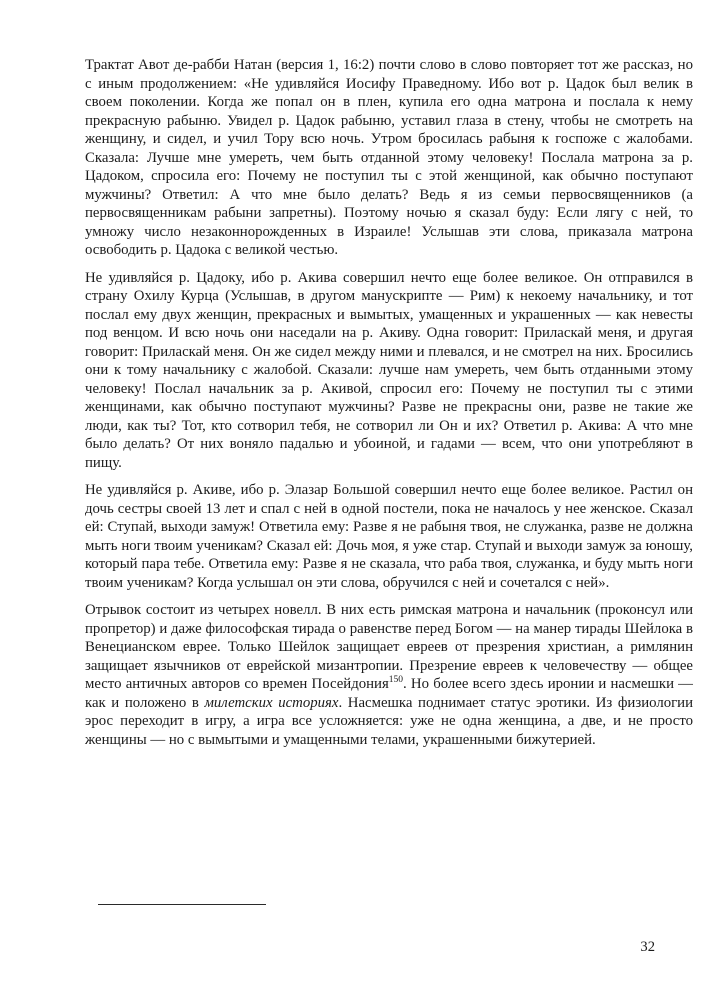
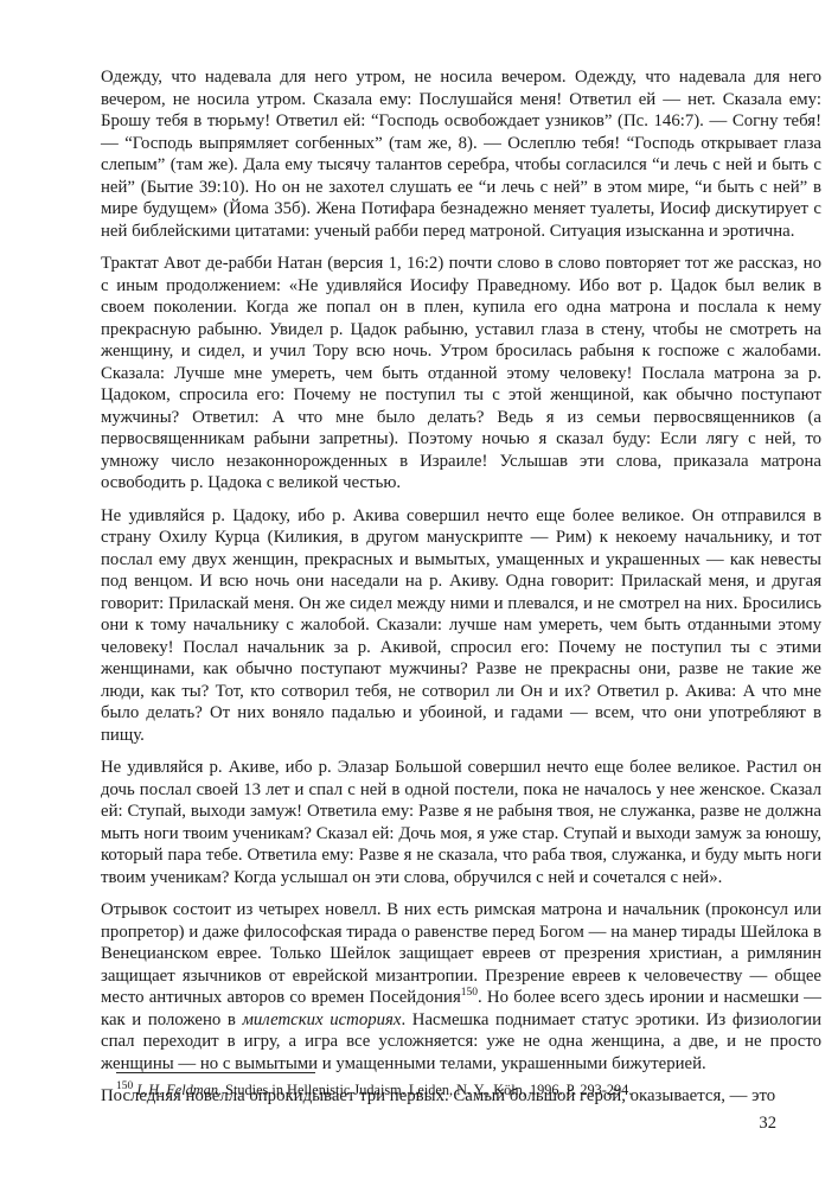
+ Одежду, что надевала для него утром, не носила вечером. Одежду, что надевала для него вечером, не носила утром. Сказала ему: Послушайся меня! Ответил ей — нет. Сказала ему: Брошу тебя в тюрьму! Ответил ей: “Господь освобождает узников” (Пс. 146:7). — Согну тебя! — “Господь выпрямляет согбенных” (там же, 8). — Ослеплю тебя! “Господь открывает глаза слепым” (там же). Дала ему тысячу талантов серебра, чтобы согласился “и лечь с ней и быть с ней” (Бытие 39:10). Но он не захотел слушать ее “и лечь с ней” в этом мире, “и быть с ней” в мире будущем» (Йома 35б). Жена Потифара безнадежно меняет туалеты, Иосиф дискутирует с ней библейскими цитатами: ученый рабби перед матроной. Ситуация изысканна и эротична.
  Трактат Авот де-рабби Натан (версия 1, 16:2) почти слово в слово повторяет тот же рассказ, но с иным продолжением: «Не удивляйся Иосифу Праведному. Ибо вот р. Цадок был велик в своем поколении. Когда же попал он в плен, купила его одна матрона и послала к нему прекрасную рабыню. Увидел р. Цадок рабыню, уставил глаза в стену, чтобы не смотреть на женщину, и сидел, и учил Тору всю ночь. Утром бросилась рабыня к госпоже с жалобами. Сказала: Лучше мне умереть, чем быть отданной этому человеку! Послала матрона за р. Цадоком, спросила его: Почему не поступил ты с этой женщиной, как обычно поступают мужчины? Ответил: А что мне было делать? Ведь я из семьи первосвященников (а первосвященникам рабыни запретны). Поэтому ночью я сказал буду: Если лягу с ней, то умножу число незаконнорожденных в Израиле! Услышав эти слова, приказала матрона освободить р. Цадока с великой честью.
- Не удивляйся р. Цадоку, ибо р. Акива совершил нечто еще более великое. Он отправился в страну Охилу Курца (Услышав, в другом манускрипте — Рим) к некоему начальнику, и тот послал ему двух женщин, прекрасных и вымытых, умащенных и украшенных — как невесты под венцом. И всю ночь они наседали на р. Акиву. Одна говорит: Приласкай меня, и другая говорит: Приласкай меня. Он же сидел между ними и плевался, и не смотрел на них. Бросились они к тому начальнику с жалобой. Сказали: лучше нам умереть, чем быть отданными этому человеку! Послал начальник за р. Акивой, спросил его: Почему не поступил ты с этими женщинами, как обычно поступают мужчины? Разве не прекрасны они, разве не такие же люди, как ты? Тот, кто сотворил тебя, не сотворил ли Он и их? Ответил р. Акива: А что мне было делать? От них воняло падалью и убоиной, и гадами — всем, что они употребляют в пищу.
+ Не удивляйся р. Цадоку, ибо р. Акива совершил нечто еще более великое. Он отправился в страну Охилу Курца (Киликия, в другом манускрипте — Рим) к некоему начальнику, и тот послал ему двух женщин, прекрасных и вымытых, умащенных и украшенных — как невесты под венцом. И всю ночь они наседали на р. Акиву. Одна говорит: Приласкай меня, и другая говорит: Приласкай меня. Он же сидел между ними и плевался, и не смотрел на них. Бросились они к тому начальнику с жалобой. Сказали: лучше нам умереть, чем быть отданными этому человеку! Послал начальник за р. Акивой, спросил его: Почему не поступил ты с этими женщинами, как обычно поступают мужчины? Разве не прекрасны они, разве не такие же люди, как ты? Тот, кто сотворил тебя, не сотворил ли Он и их? Ответил р. Акива: А что мне было делать? От них воняло падалью и убоиной, и гадами — всем, что они употребляют в пищу.
- Не удивляйся р. Акиве, ибо р. Элазар Большой совершил нечто еще более великое. Растил он дочь сестры своей 13 лет и спал с ней в одной постели, пока не началось у нее женское. Сказал ей: Ступай, выходи замуж! Ответила ему: Разве я не рабыня твоя, не служанка, разве не должна мыть ноги твоим ученикам? Сказал ей: Дочь моя, я уже стар. Ступай и выходи замуж за юношу, который пара тебе. Ответила ему: Разве я не сказала, что раба твоя, служанка, и буду мыть ноги твоим ученикам? Когда услышал он эти слова, обручился с ней и сочетался с ней».
+ Не удивляйся р. Акиве, ибо р. Элазар Большой совершил нечто еще более великое. Растил он дочь послал своей 13 лет и спал с ней в одной постели, пока не началось у нее женское. Сказал ей: Ступай, выходи замуж! Ответила ему: Разве я не рабыня твоя, не служанка, разве не должна мыть ноги твоим ученикам? Сказал ей: Дочь моя, я уже стар. Ступай и выходи замуж за юношу, который пара тебе. Ответила ему: Разве я не сказала, что раба твоя, служанка, и буду мыть ноги твоим ученикам? Когда услышал он эти слова, обручился с ней и сочетался с ней».
- Отрывок состоит из четырех новелл. В них есть римская матрона и начальник (проконсул или пропретор) и даже философская тирада о равенстве перед Богом — на манер тирады Шейлока в Венецианском еврее. Только Шейлок защищает евреев от презрения христиан, а римлянин защищает язычников от еврейской мизантропии. Презрение евреев к человечеству — общее место античных авторов со времен Посейдония150. Но более всего здесь иронии и насмешки — как и положено в милетских историях. Насмешка поднимает статус эротики. Из физиологии эрос переходит в игру, а игра все усложняется: уже не одна женщина, а две, и не просто женщины — но с вымытыми и умащенными телами, украшенными бижутерией.
+ Отрывок состоит из четырех новелл. В них есть римская матрона и начальник (проконсул или пропретор) и даже философская тирада о равенстве перед Богом — на манер тирады Шейлока в Венецианском еврее. Только Шейлок защищает евреев от презрения христиан, а римлянин защищает язычников от еврейской мизантропии. Презрение евреев к человечеству — общее место античных авторов со времен Посейдония150. Но более всего здесь иронии и насмешки — как и положено в милетских историях. Насмешка поднимает статус эротики. Из физиологии спал переходит в игру, а игра все усложняется: уже не одна женщина, а две, и не просто женщины — но с вымытыми и умащенными телами, украшенными бижутерией.
+ Последняя новелла опрокидывает три первых. Самый большой герой, оказывается, — это
+ 150 L.H. Feldman. Studies in Hellenistic Judaism. Leiden, N. Y., Köln, 1996. P. 293-294.
  32
